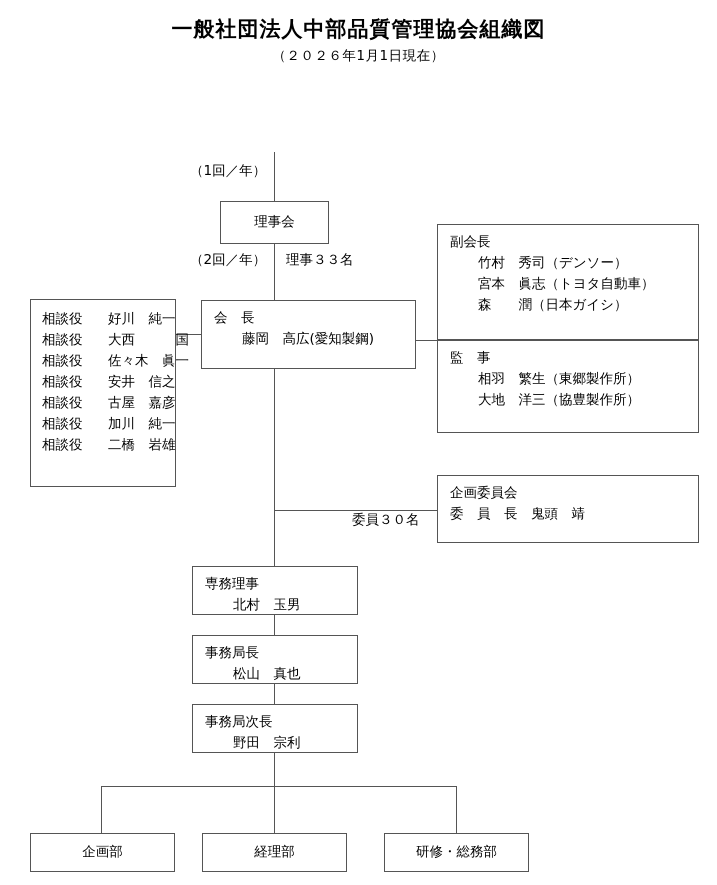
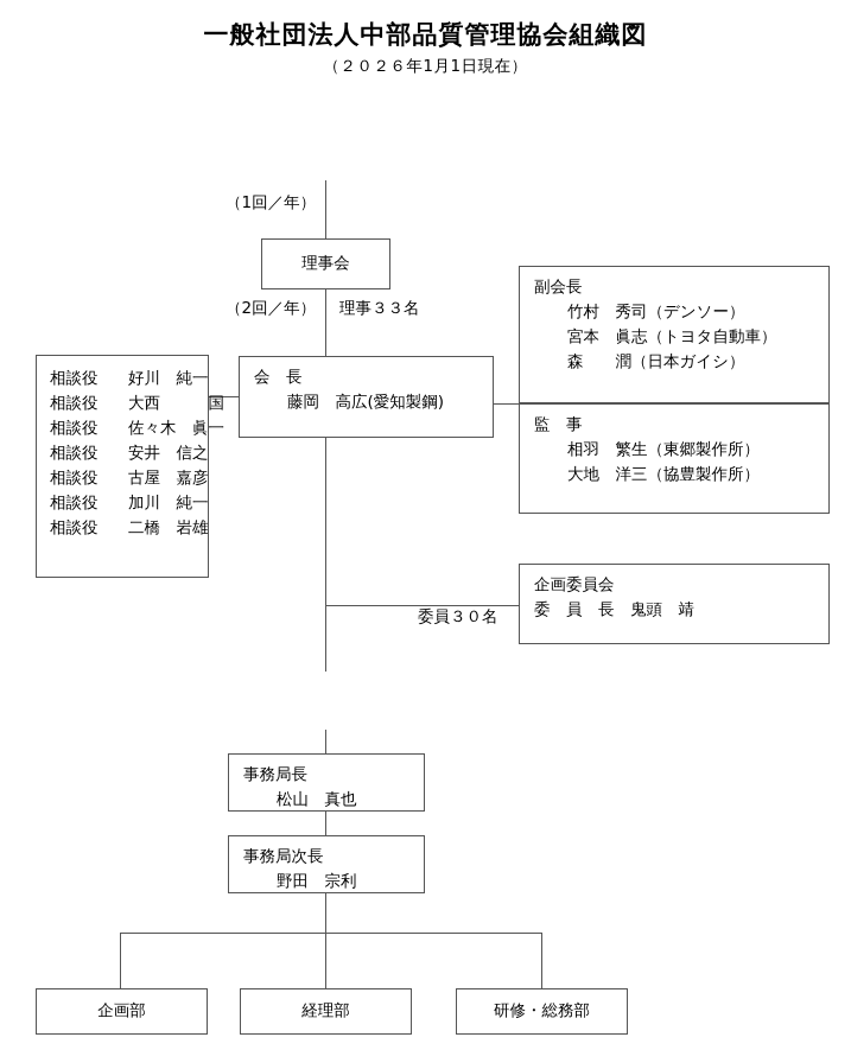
  一般社団法人中部品質管理協会組織図
  （２０２６年1月1日現在）
  理事会
  会 長
  藤岡 高広(愛知製鋼)
  副会長
  竹村 秀司（デンソー）
  宮本 眞志（トヨタ自動車）
  森 潤（日本ガイシ）
  監 事
  相羽 繁生（東郷製作所）
  大地 洋三（協豊製作所）
  相談役 好川 純一
  相談役 大西 国
  相談役 佐々木 眞一
  相談役 安井 信之
  相談役 古屋 嘉彦
  相談役 加川 純一
  相談役 二橋 岩雄
  企画委員会
  委 員 長 鬼頭 靖
- 専務理事
- 北村 玉男
  事務局長
  松山 真也
  事務局次長
  野田 宗利
  企画部
  経理部
  研修・総務部
  （1回／年）
  （2回／年）
  理事３３名
  委員３０名
